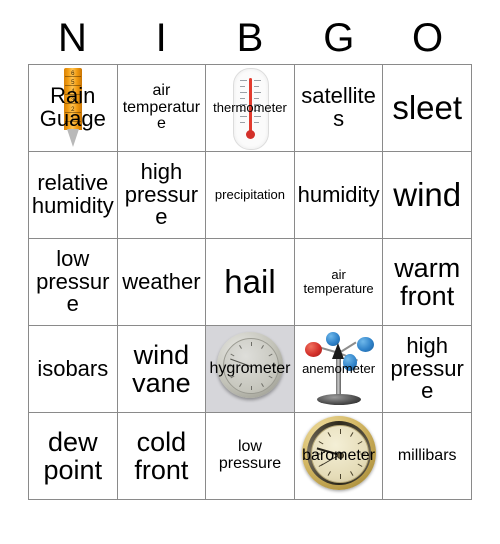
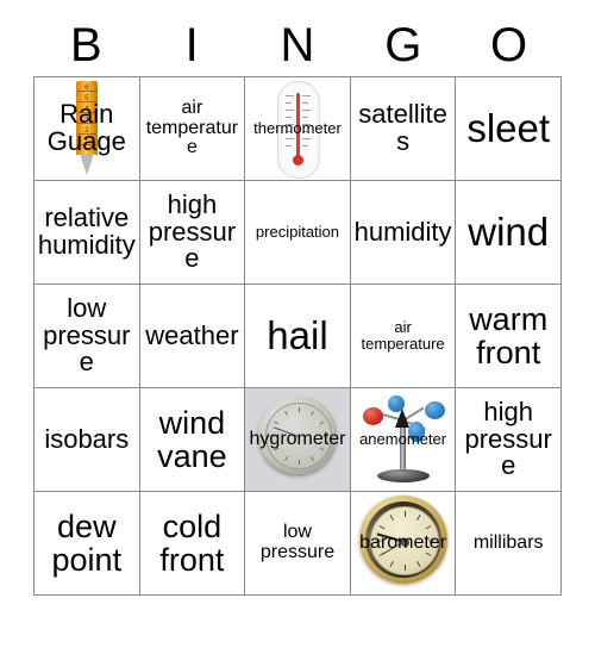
- N
+ B
  I
- B
+ N
  G
  O
  Rain Guage	air temperature	thermometer	satellites	sleet
  relative humidity	high pressure	precipitation	humidity	wind
  low pressure	weather	hail	air temperature	warm front
  isobars	wind vane	hygrometer	anemometer	high pressure
  dew point	cold front	low pressure	barometer	millibars
